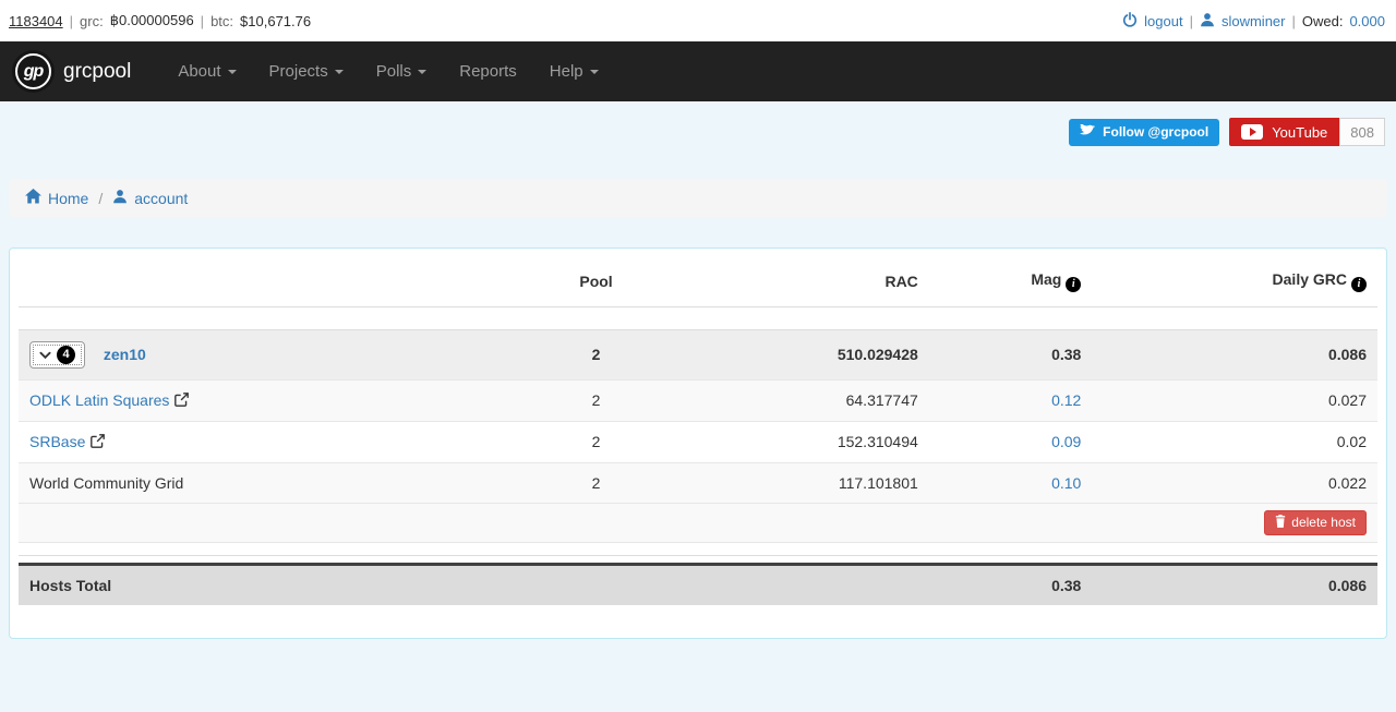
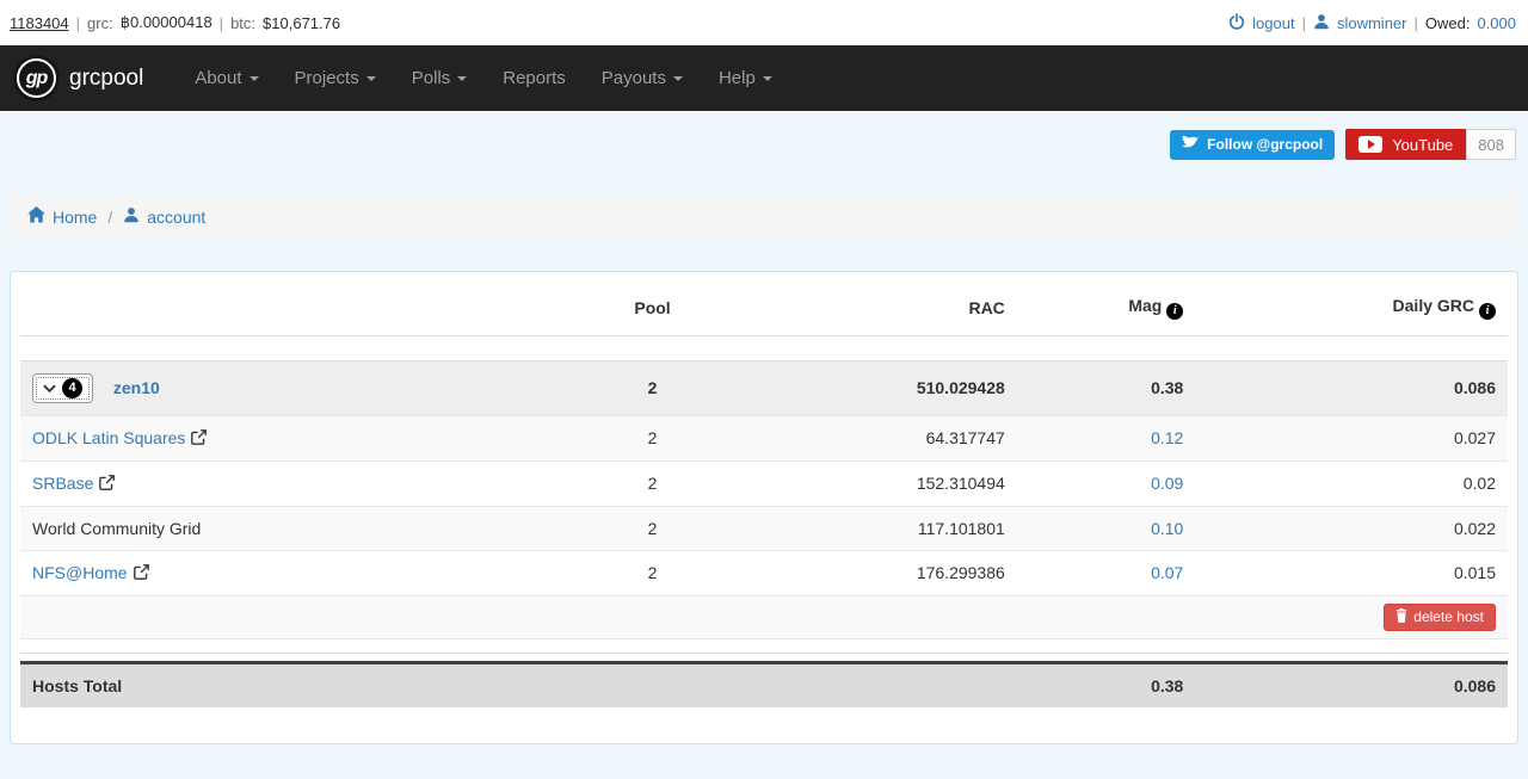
  1183404
  |
  grc:
- ฿0.00000596
+ ฿0.00000418
  |
  btc:
  $10,671.76
  logout
  |
  slowminer
  |
  Owed:
  0.000
  gp
  grcpool
  About
  Projects
  Polls
  Reports
+ Payouts
  Help
  Follow @grcpool
  YouTube
  808
  Home
  /
  account
  	Pool	RAC	Mag i	Daily GRC i
  4 zen10	2	510.029428	0.38	0.086
  ODLK Latin Squares	2	64.317747	0.12	0.027
  SRBase	2	152.310494	0.09	0.02
  World Community Grid	2	117.101801	0.10	0.022
+ NFS@Home	2	176.299386	0.07	0.015
  delete host
  Hosts Total			0.38	0.086
